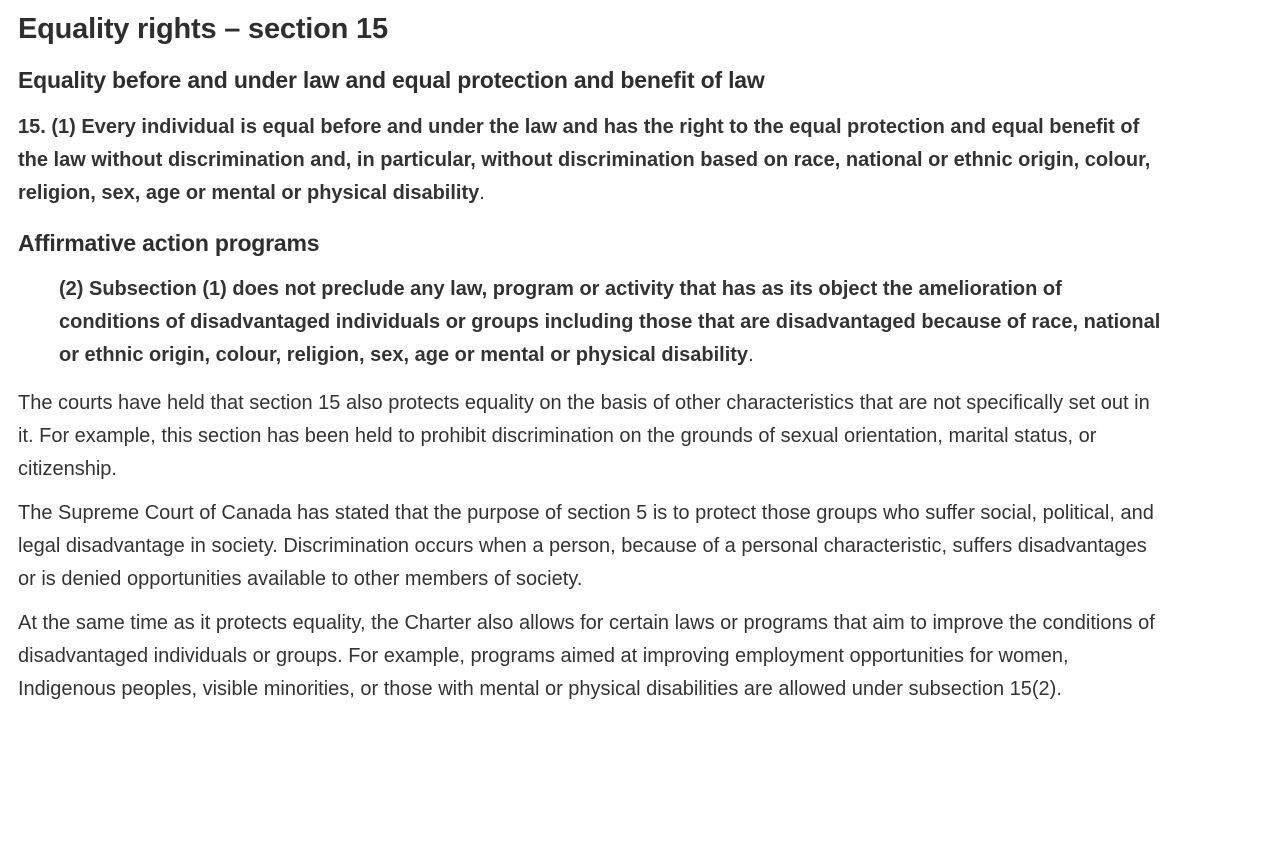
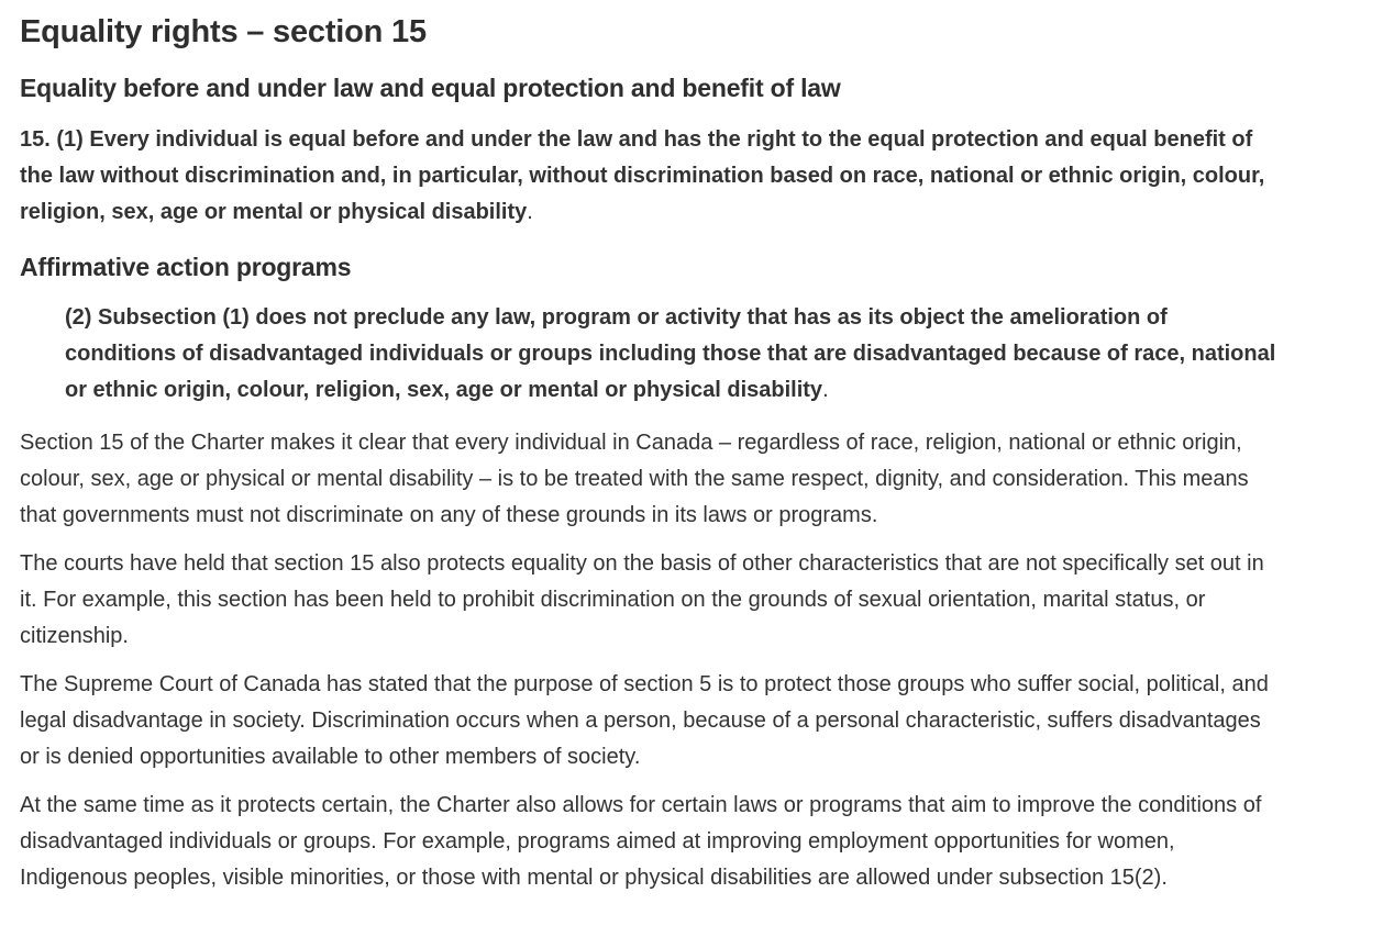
  Equality rights – section 15
  Equality before and under law and equal protection and benefit of law
  15. (1) Every individual is equal before and under the law and has the right to the equal protection and equal benefit of the law without discrimination and, in particular, without discrimination based on race, national or ethnic origin, colour, religion, sex, age or mental or physical disability.
  Affirmative action programs
  (2) Subsection (1) does not preclude any law, program or activity that has as its object the amelioration of conditions of disadvantaged individuals or groups including those that are disadvantaged because of race, national or ethnic origin, colour, religion, sex, age or mental or physical disability.
+ Section 15 of the Charter makes it clear that every individual in Canada – regardless of race, religion, national or ethnic origin, colour, sex, age or physical or mental disability – is to be treated with the same respect, dignity, and consideration. This means that governments must not discriminate on any of these grounds in its laws or programs.
  The courts have held that section 15 also protects equality on the basis of other characteristics that are not specifically set out in it. For example, this section has been held to prohibit discrimination on the grounds of sexual orientation, marital status, or citizenship.
  The Supreme Court of Canada has stated that the purpose of section 5 is to protect those groups who suffer social, political, and legal disadvantage in society. Discrimination occurs when a person, because of a personal characteristic, suffers disadvantages or is denied opportunities available to other members of society.
- At the same time as it protects equality, the Charter also allows for certain laws or programs that aim to improve the conditions of disadvantaged individuals or groups. For example, programs aimed at improving employment opportunities for women, Indigenous peoples, visible minorities, or those with mental or physical disabilities are allowed under subsection 15(2).
+ At the same time as it protects certain, the Charter also allows for certain laws or programs that aim to improve the conditions of disadvantaged individuals or groups. For example, programs aimed at improving employment opportunities for women, Indigenous peoples, visible minorities, or those with mental or physical disabilities are allowed under subsection 15(2).
